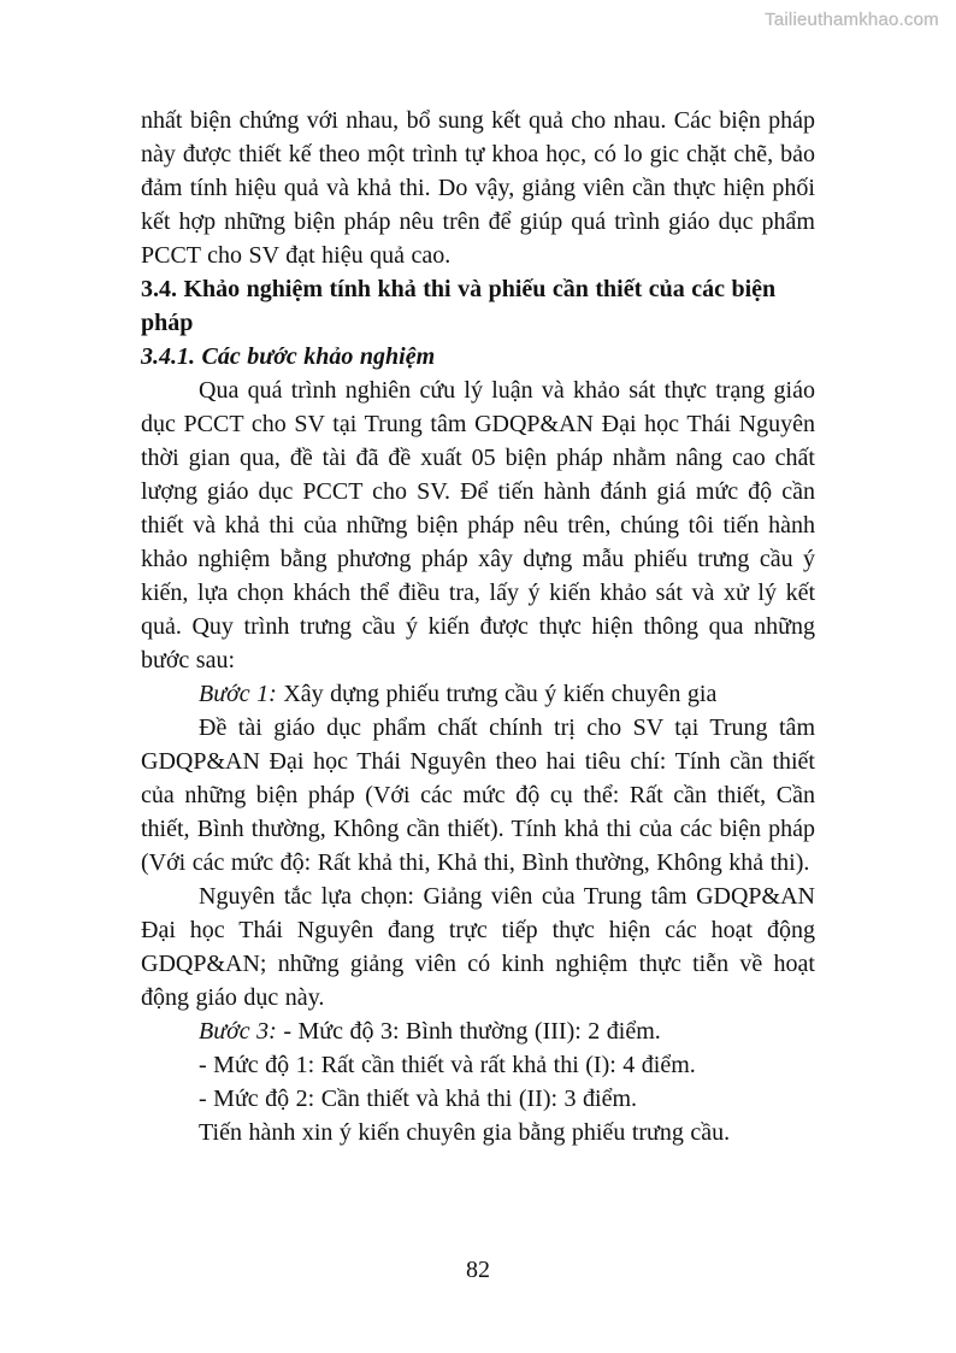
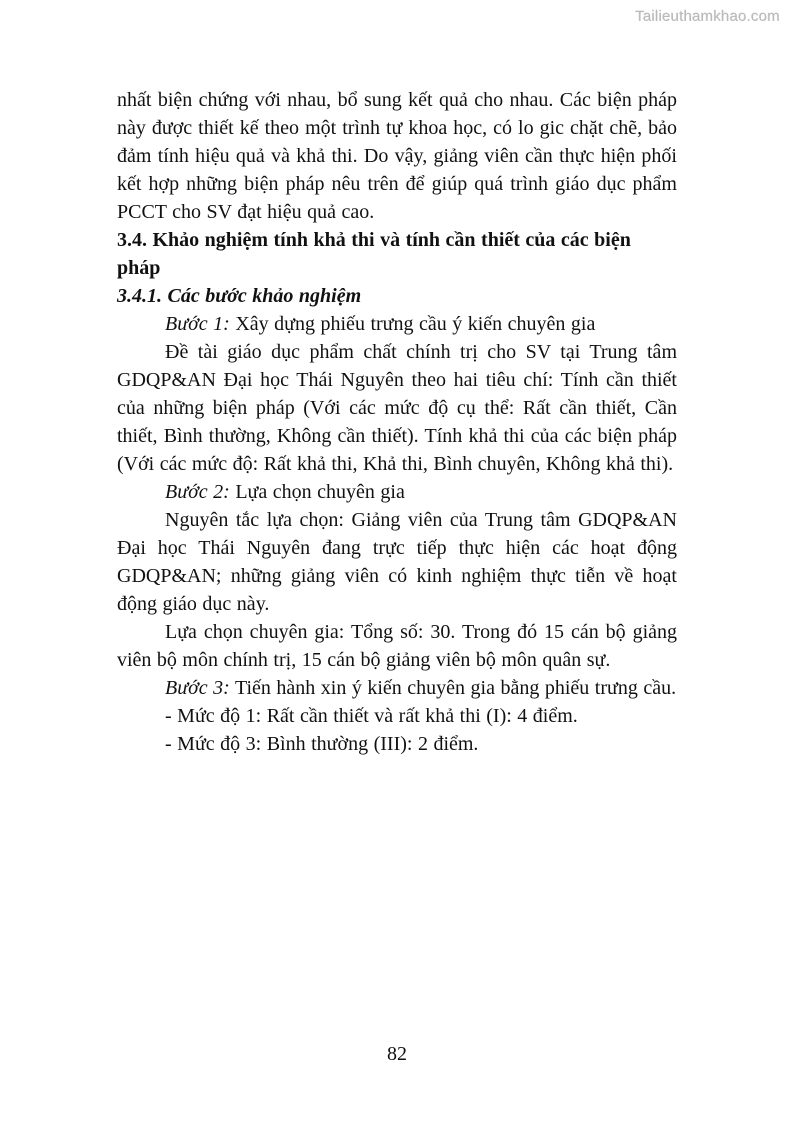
  Tailieuthamkhao.com
  nhất biện chứng với nhau, bổ sung kết quả cho nhau. Các biện pháp này được thiết kế theo một trình tự khoa học, có lo gic chặt chẽ, bảo đảm tính hiệu quả và khả thi. Do vậy, giảng viên cần thực hiện phối kết hợp những biện pháp nêu trên để giúp quá trình giáo dục phẩm PCCT cho SV đạt hiệu quả cao.
- 3.4. Khảo nghiệm tính khả thi và phiếu cần thiết của các biện pháp
+ 3.4. Khảo nghiệm tính khả thi và tính cần thiết của các biện pháp
  3.4.1. Các bước khảo nghiệm
- Qua quá trình nghiên cứu lý luận và khảo sát thực trạng giáo dục PCCT cho SV tại Trung tâm GDQP&AN Đại học Thái Nguyên thời gian qua, đề tài đã đề xuất 05 biện pháp nhằm nâng cao chất lượng giáo dục PCCT cho SV. Để tiến hành đánh giá mức độ cần thiết và khả thi của những biện pháp nêu trên, chúng tôi tiến hành khảo nghiệm bằng phương pháp xây dựng mẫu phiếu trưng cầu ý kiến, lựa chọn khách thể điều tra, lấy ý kiến khảo sát và xử lý kết quả. Quy trình trưng cầu ý kiến được thực hiện thông qua những bước sau:
  Bước 1: Xây dựng phiếu trưng cầu ý kiến chuyên gia
- Đề tài giáo dục phẩm chất chính trị cho SV tại Trung tâm GDQP&AN Đại học Thái Nguyên theo hai tiêu chí: Tính cần thiết của những biện pháp (Với các mức độ cụ thể: Rất cần thiết, Cần thiết, Bình thường, Không cần thiết). Tính khả thi của các biện pháp (Với các mức độ: Rất khả thi, Khả thi, Bình thường, Không khả thi).
+ Đề tài giáo dục phẩm chất chính trị cho SV tại Trung tâm GDQP&AN Đại học Thái Nguyên theo hai tiêu chí: Tính cần thiết của những biện pháp (Với các mức độ cụ thể: Rất cần thiết, Cần thiết, Bình thường, Không cần thiết). Tính khả thi của các biện pháp (Với các mức độ: Rất khả thi, Khả thi, Bình chuyên, Không khả thi).
+ Bước 2: Lựa chọn chuyên gia
  Nguyên tắc lựa chọn: Giảng viên của Trung tâm GDQP&AN Đại học Thái Nguyên đang trực tiếp thực hiện các hoạt động GDQP&AN; những giảng viên có kinh nghiệm thực tiễn về hoạt động giáo dục này.
+ Lựa chọn chuyên gia: Tổng số: 30. Trong đó 15 cán bộ giảng viên bộ môn chính trị, 15 cán bộ giảng viên bộ môn quân sự.
- Bước 3: - Mức độ 3: Bình thường (III): 2 điểm.
+ Bước 3: Tiến hành xin ý kiến chuyên gia bằng phiếu trưng cầu.
  - Mức độ 1: Rất cần thiết và rất khả thi (I): 4 điểm.
- - Mức độ 2: Cần thiết và khả thi (II): 3 điểm.
- Tiến hành xin ý kiến chuyên gia bằng phiếu trưng cầu.
+ - Mức độ 3: Bình thường (III): 2 điểm.
  82
